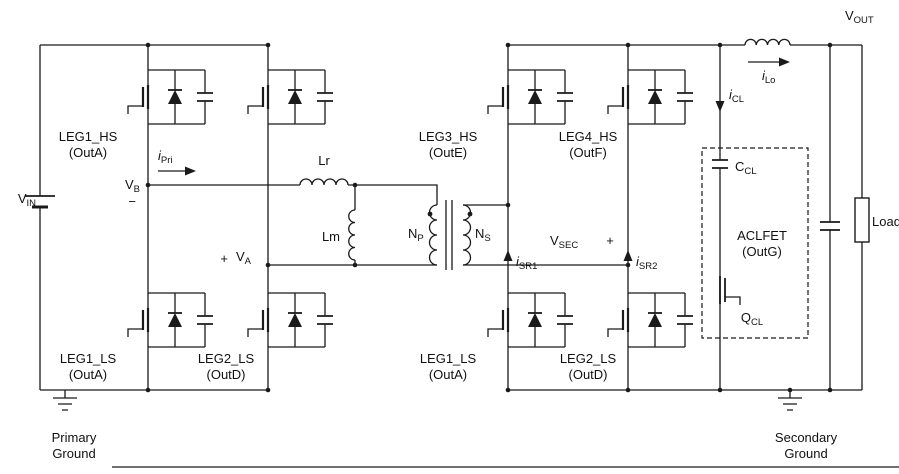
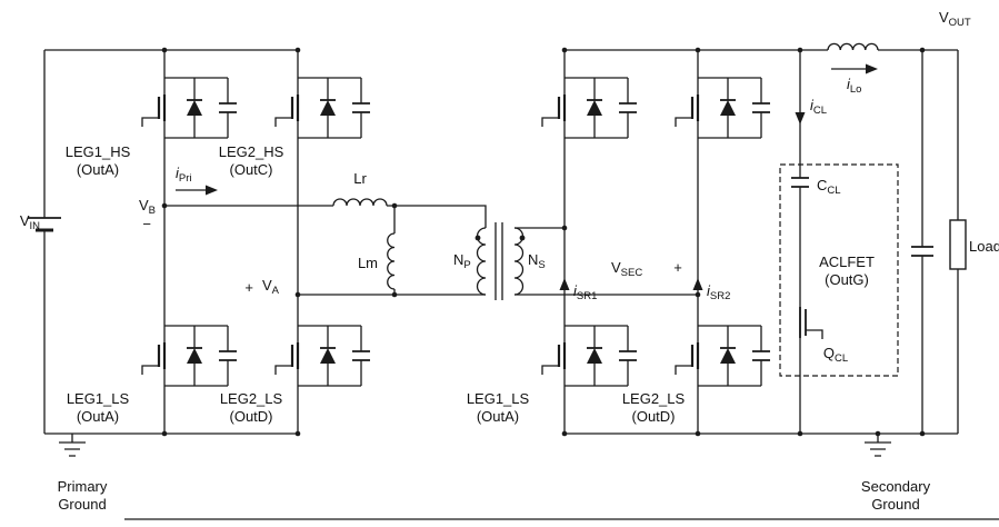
  VIN
  VOUT
  VB
  −
  +
  VA
  iPri
  Lr
  Lm
  NP
  NS
  VSEC
  +
  iSR1
  iSR2
  iLo
  iCL
  CCL
  ACLFET
  (OutG)
  QCL
  Load
  LEG1_HS
  (OutA)
+ LEG2_HS
+ (OutC)
  LEG1_LS
  (OutA)
  LEG2_LS
  (OutD)
- LEG3_HS
- (OutE)
- LEG4_HS
- (OutF)
  LEG1_LS
  (OutA)
  LEG2_LS
  (OutD)
  Primary
  Ground
  Secondary
  Ground
